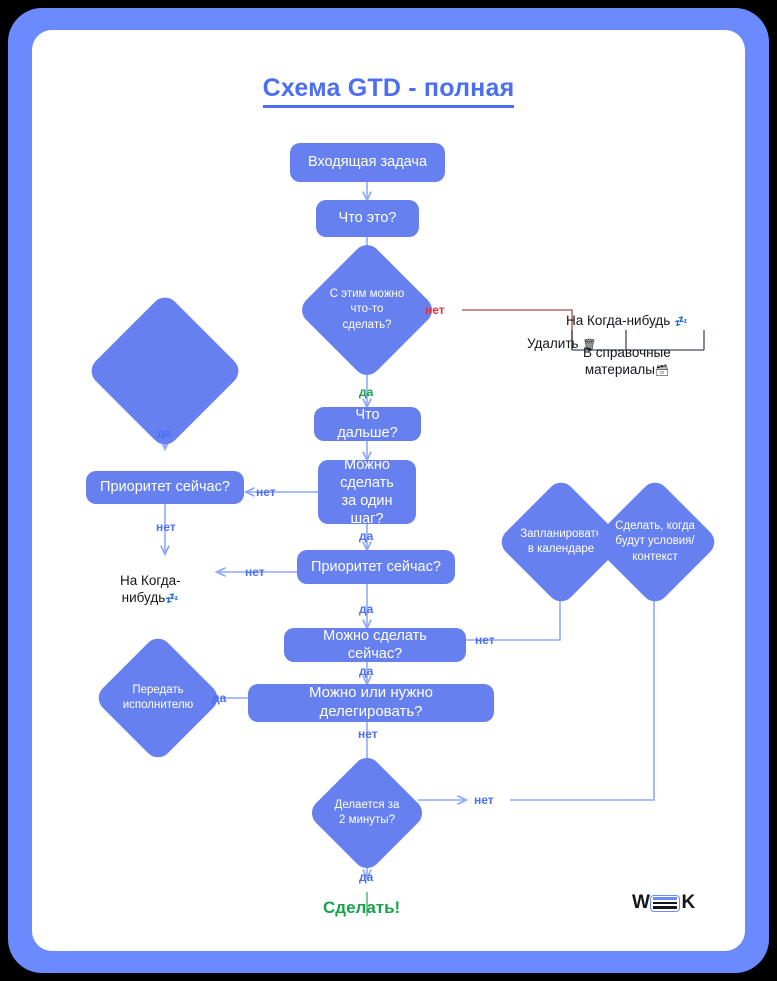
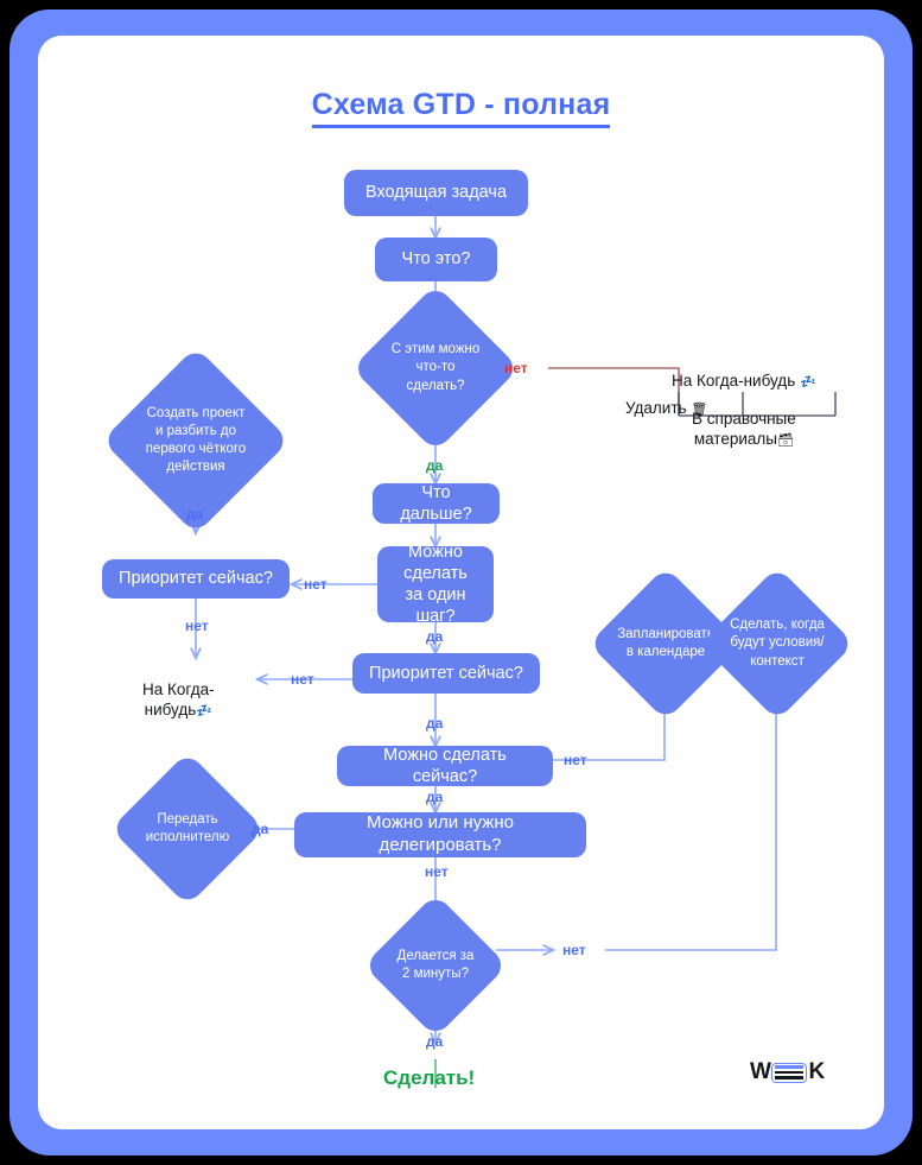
  Схема GTD - полная
  Входящая задача
  Что это?
  С этим можно
  что-то
  сделать?
+ Создать проект
+ и разбить до
+ первого чёткого
+ действия
  Что дальше?
  Можно сделать
  за один шаг?
  Приоритет сейчас?
  Приоритет сейчас?
  Можно сделать сейчас?
  Можно или нужно делегировать?
  Делается за
  2 минуты?
  Запланироват
  в календаре
  Сделать, когда
  будут условия/
  контекст
  Передать
  исполнителю
  нет
  да
  да
  нет
  да
  нет
  нет
  да
  нет
  да
  да
  нет
  нет
  да
  На Когда-нибудь 💤
  Удалить 🗑
  В справочные
  материалы🗃
  На Когда-
  нибудь💤
  Сделать!
  W
  K
